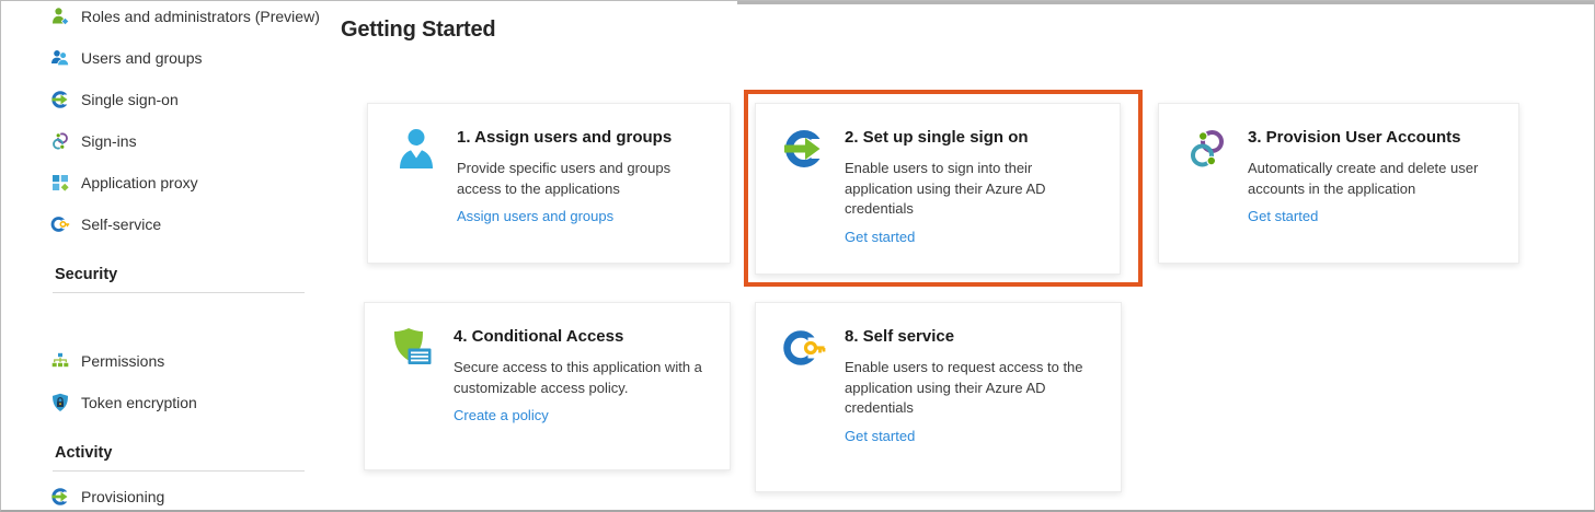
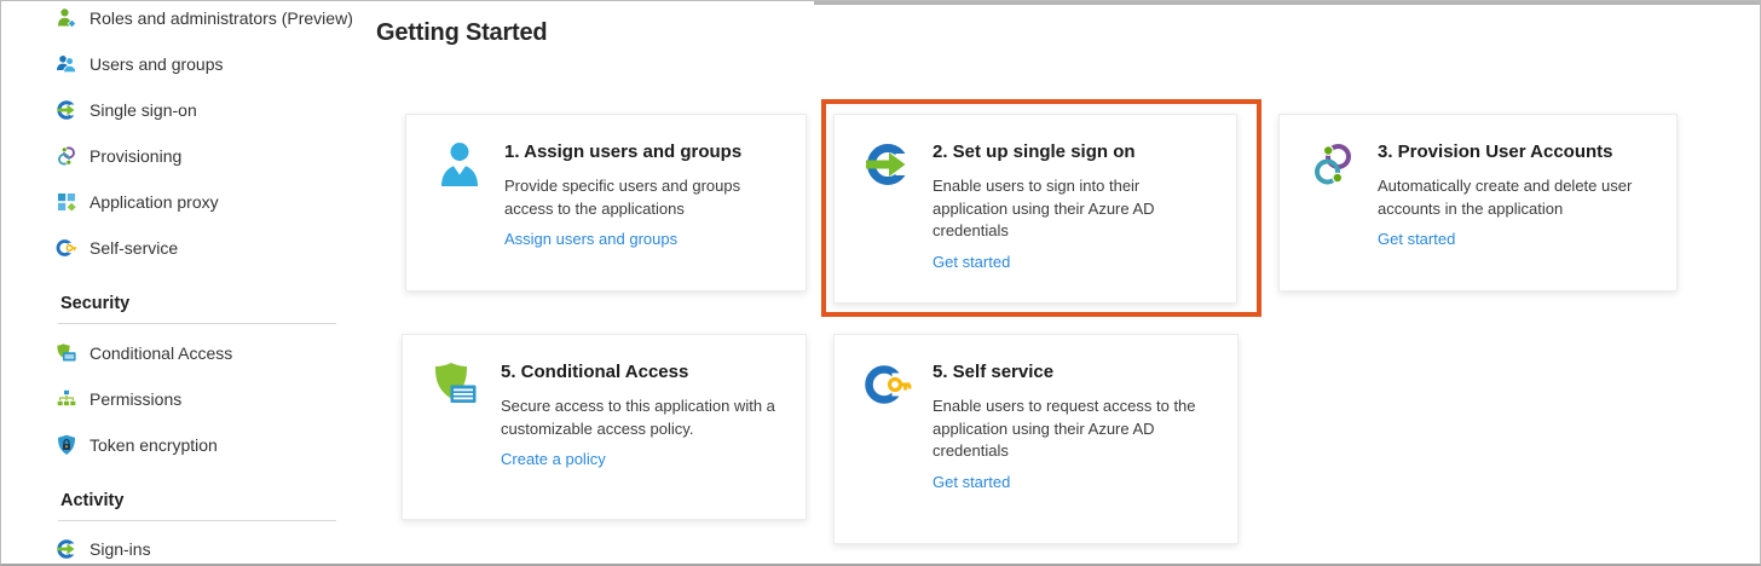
  Roles and administrators (Preview)
  Users and groups
  Single sign-on
- Sign-ins
+ Provisioning
  Application proxy
  Self-service
  Security
+ Conditional Access
  Permissions
  Token encryption
  Activity
- Provisioning
+ Sign-ins
  Getting Started
  1. Assign users and groups
  Provide specific users and groups access to the applications
  Assign users and groups
  2. Set up single sign on
  Enable users to sign into their application using their Azure AD credentials
  Get started
  3. Provision User Accounts
  Automatically create and delete user accounts in the application
  Get started
- 4. Conditional Access
+ 5. Conditional Access
  Secure access to this application with a customizable access policy.
  Create a policy
- 8. Self service
+ 5. Self service
  Enable users to request access to the application using their Azure AD credentials
  Get started
